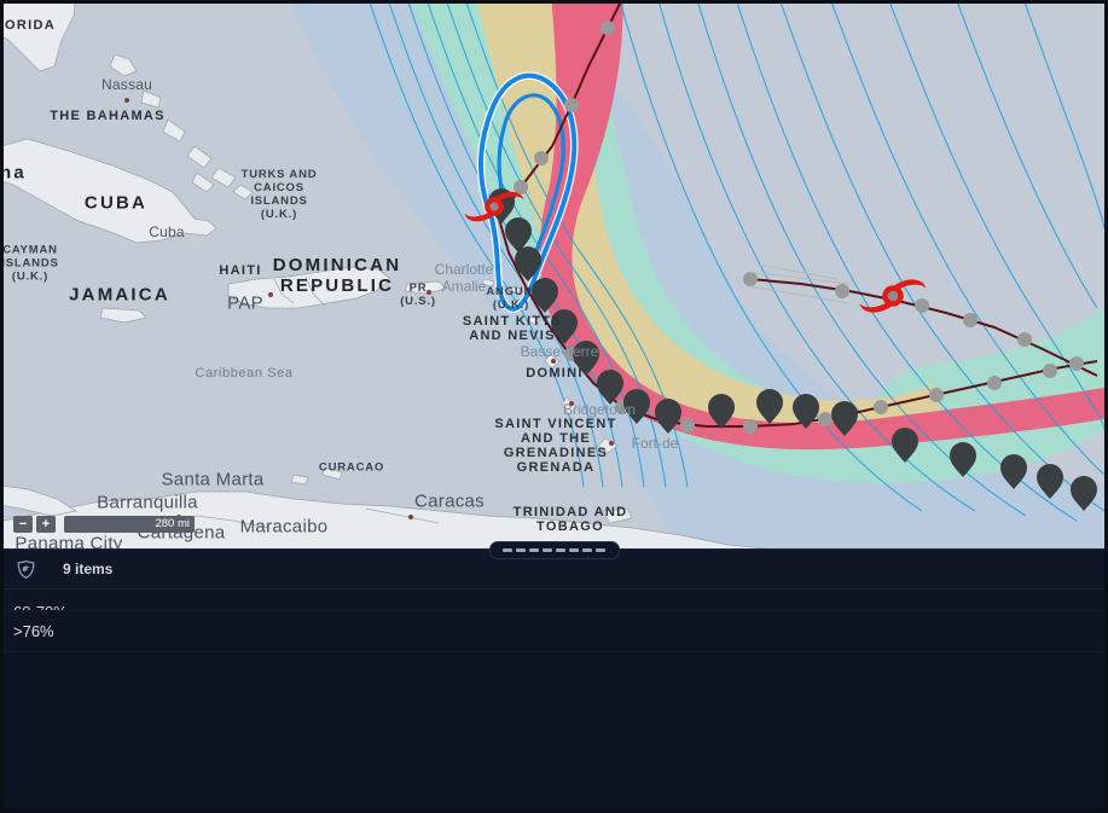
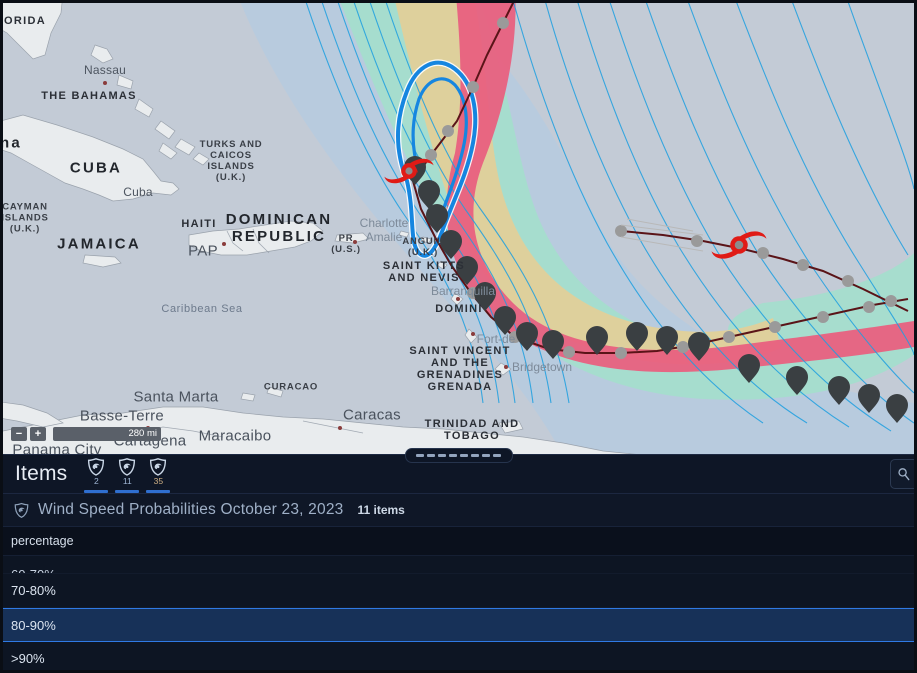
  ORIDA
  Nassau
  THE BAHAMAS
  na
  CUBA
  Cuba
  TURKS AND
  CAICOS
  ISLANDS
  (U.K.)
  CAYMAN
  ISLANDS
  (U.K.)
  JAMAICA
  HAITI
  PAP
  DOMINICAN
  REPUBLIC
  Charlotte
  Amalie
  PR
  (U.S.)
  ANGUIL
  (U.K.)
  SAINT KITTS
  AND NEVIS
- Basse-Terre
+ Barranquilla
  DOMINI
- Bridgetown
+ Fort-de
  Caribbean Sea
  SAINT VINCENT
  AND THE
  GRENADINES
  GRENADA
- Fort-de
+ Bridgetown
  CURACAO
  Santa Marta
- Barranquilla
+ Basse-Terre
  Cartagena
  Caracas
  Maracaibo
  Panama City
  TRINIDAD AND
  TOBAGO
  −
  +
  280 mi
+ Items
+ 2
+ 11
+ 35
+ Wind Speed Probabilities October 23, 2023
- 9 items
+ 11 items
+ percentage
+ 70-80%
+ 80-90%
- >76%
+ >90%
